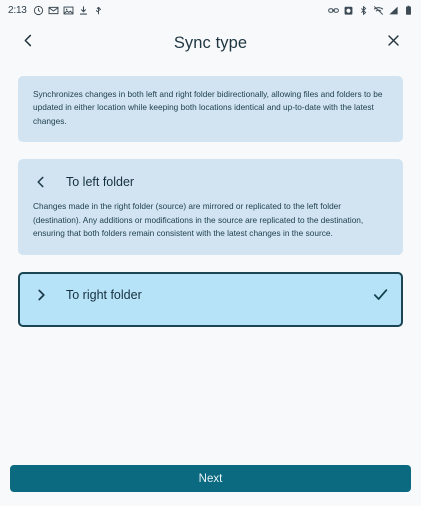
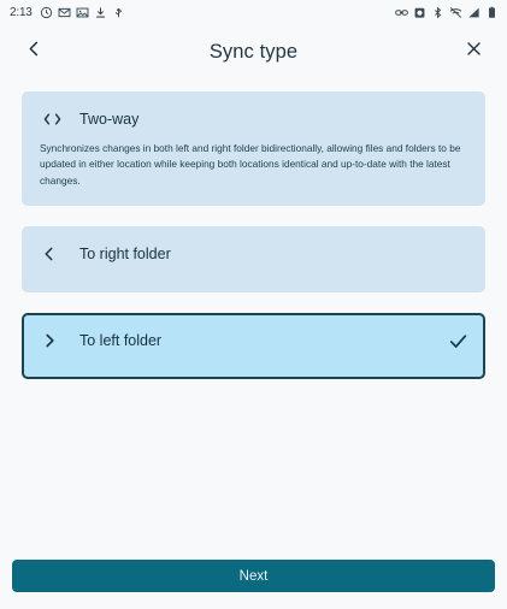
  2:13
  Sync type
+ Two-way
  Synchronizes changes in both left and right folder bidirectionally, allowing files and folders to be updated in either location while keeping both locations identical and up-to-date with the latest changes.
- To left folder
+ To right folder
- Changes made in the right folder (source) are mirrored or replicated to the left folder (destination). Any additions or modifications in the source are replicated to the destination, ensuring that both folders remain consistent with the latest changes in the source.
- To right folder
+ To left folder
  Next
